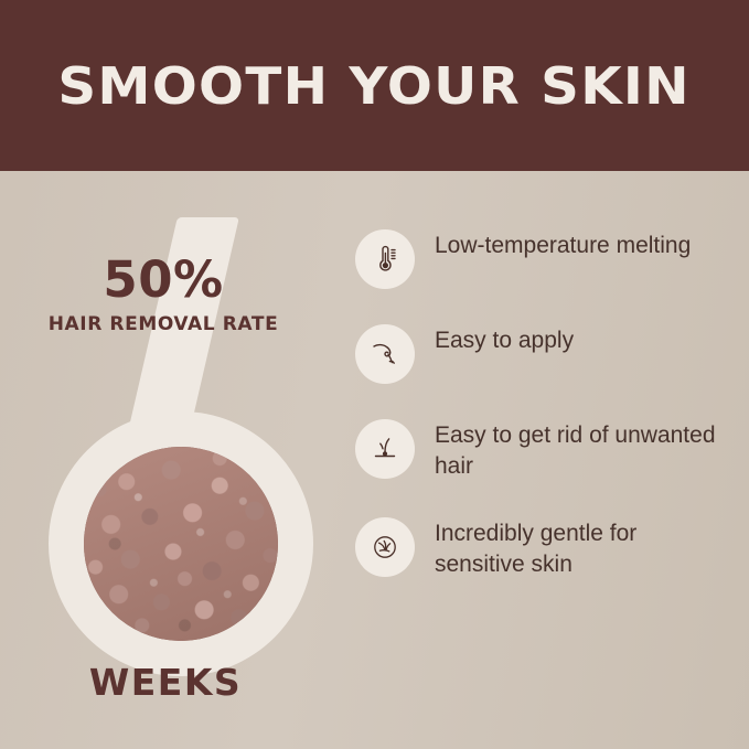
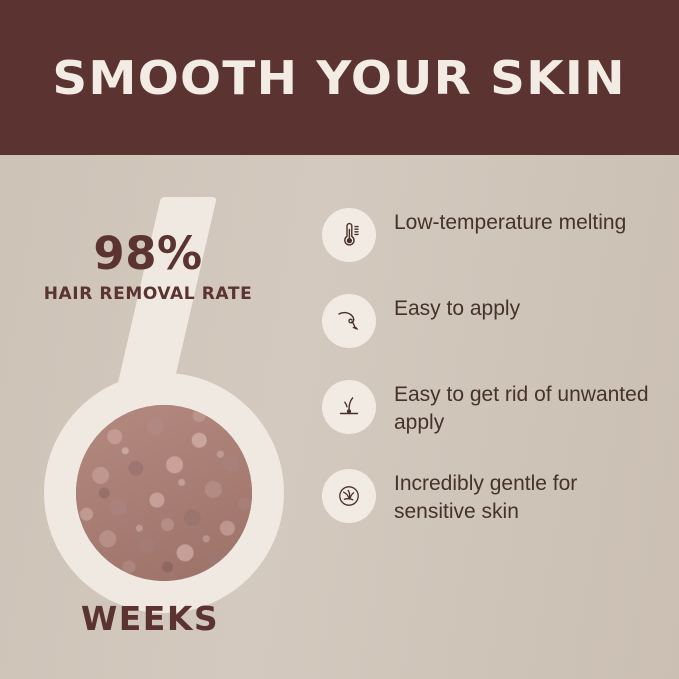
  SMOOTH YOUR SKIN
- 50%
+ 98%
  HAIR REMOVAL RATE
  WEEKS
  Low-temperature melting
  Easy to apply
- Easy to get rid of unwanted hair
+ Easy to get rid of unwanted apply
  Incredibly gentle for sensitive skin
